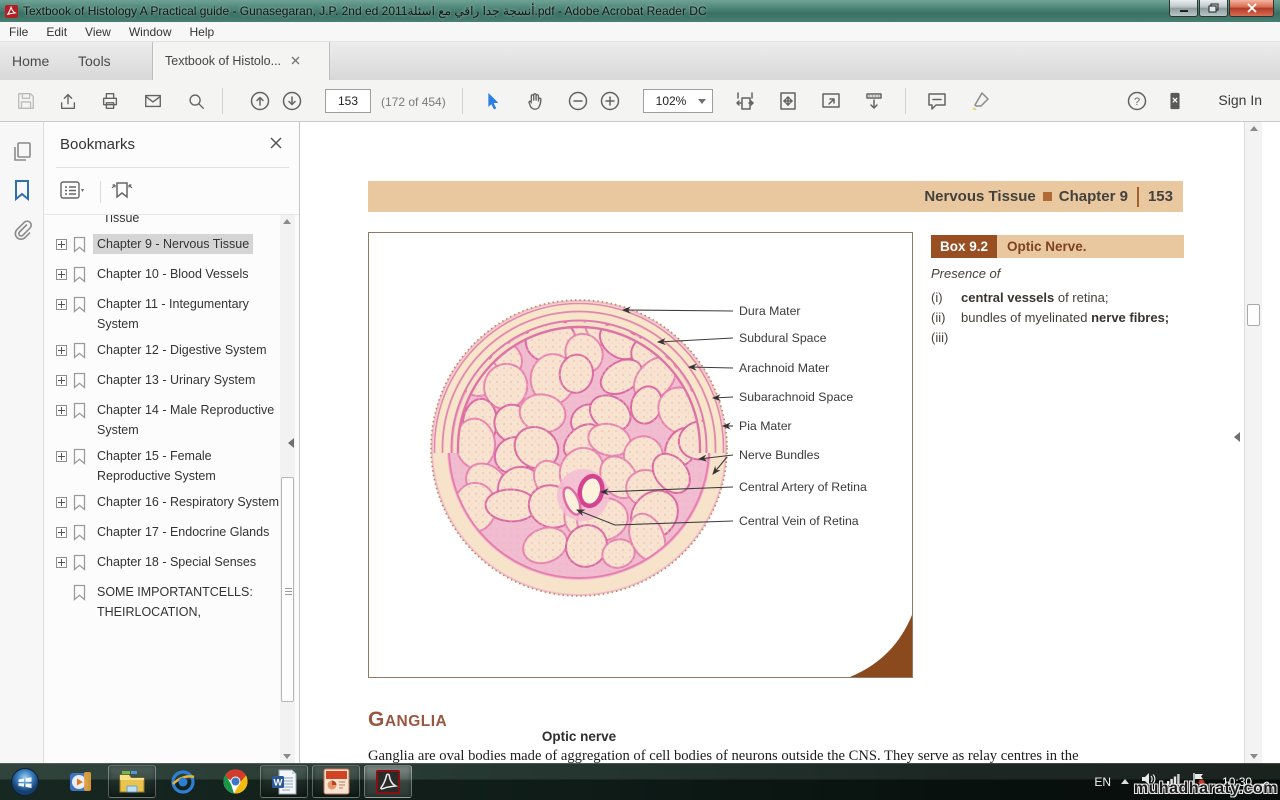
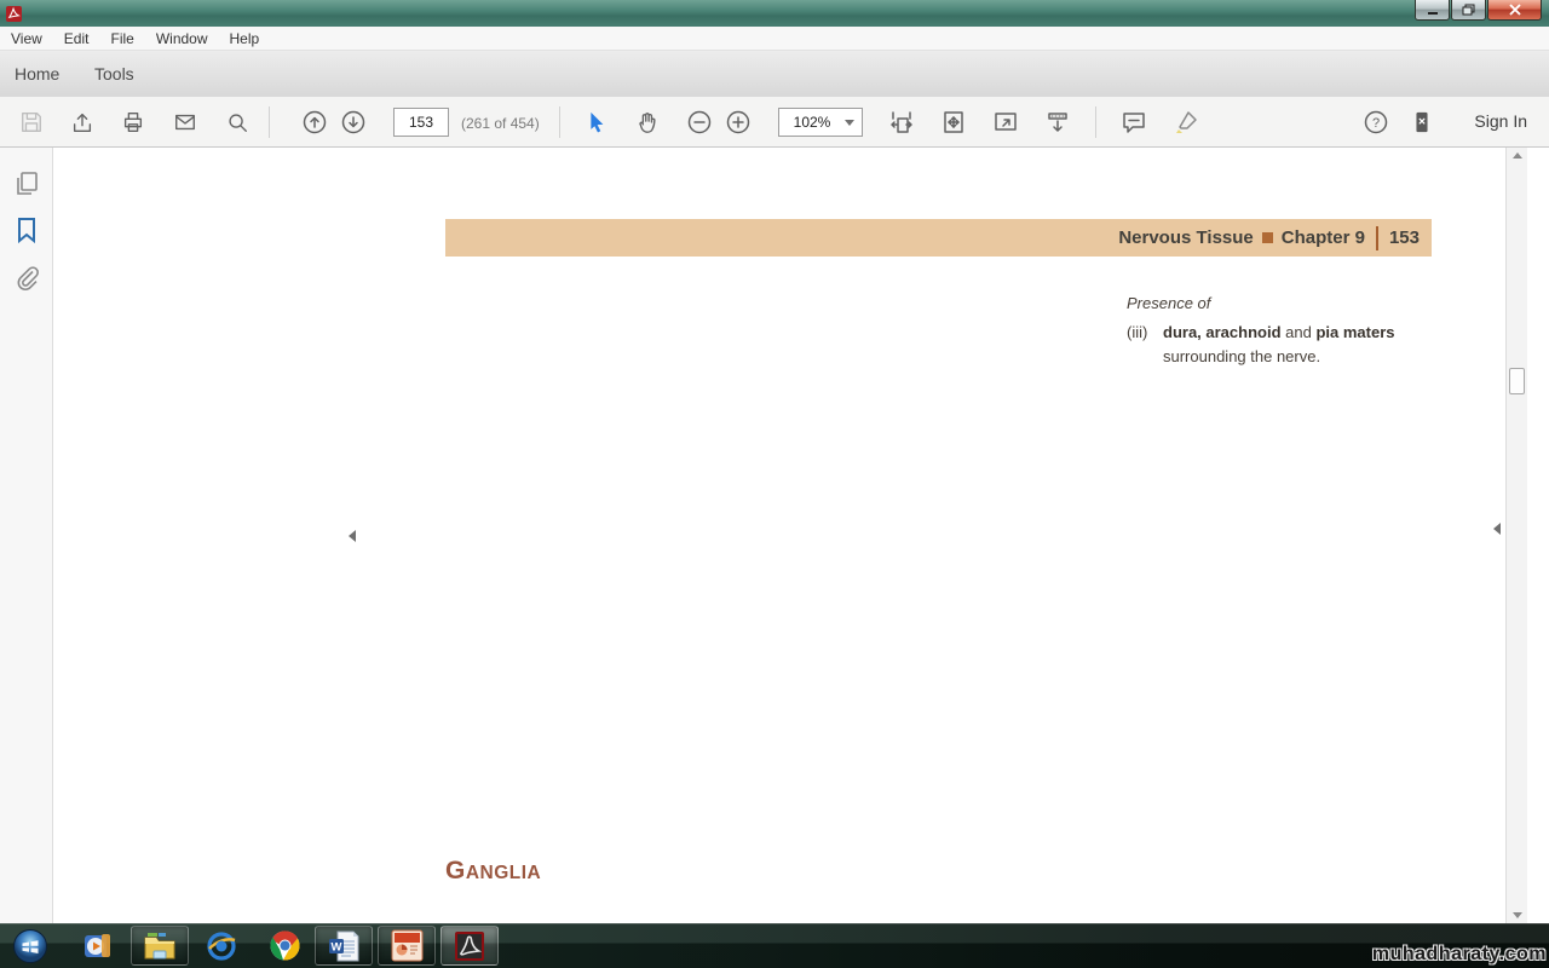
- Textbook of Histology A Practical guide - Gunasegaran, J.P. 2nd ed أنسجة جدا راقي مع اسئلة2011.pdf - Adobe Acrobat Reader DC
- File
+ View
  Edit
- View
+ File
  Window
  Help
  Home
  Tools
- Textbook of Histolo...
  153
- (172 of 454)
+ (261 of 454)
  102%
  ?
  Sign In
- Bookmarks
- Tissue
- Chapter 9 - Nervous Tissue
- Chapter 10 - Blood Vessels
- Chapter 11 - Integumentary System
- Chapter 12 - Digestive System
- Chapter 13 - Urinary System
- Chapter 14 - Male Reproductive System
- Chapter 15 - Female Reproductive System
- Chapter 16 - Respiratory System
- Chapter 17 - Endocrine Glands
- Chapter 18 - Special Senses
- SOME IMPORTANTCELLS: THEIRLOCATION,
  Nervous Tissue
  Chapter 9
  153
- Dura Mater
- Subdural Space
- Arachnoid Mater
- Subarachnoid Space
- Pia Mater
- Nerve Bundles
- Central Artery of Retina
- Central Vein of Retina
- Optic nerve
- Box 9.2
- Optic Nerve.
  Presence of
- (i)
- central vessels of retina;
- (ii)
- bundles of myelinated nerve fibres;
  (iii)
+ dura, arachnoid and pia maters surrounding the nerve.
  GANGLIA
- Ganglia are oval bodies made of aggregation of cell bodies of neurons outside the CNS. They serve as relay centres in the
  W
- EN
- 10:30 ص
  muhadharaty.com
